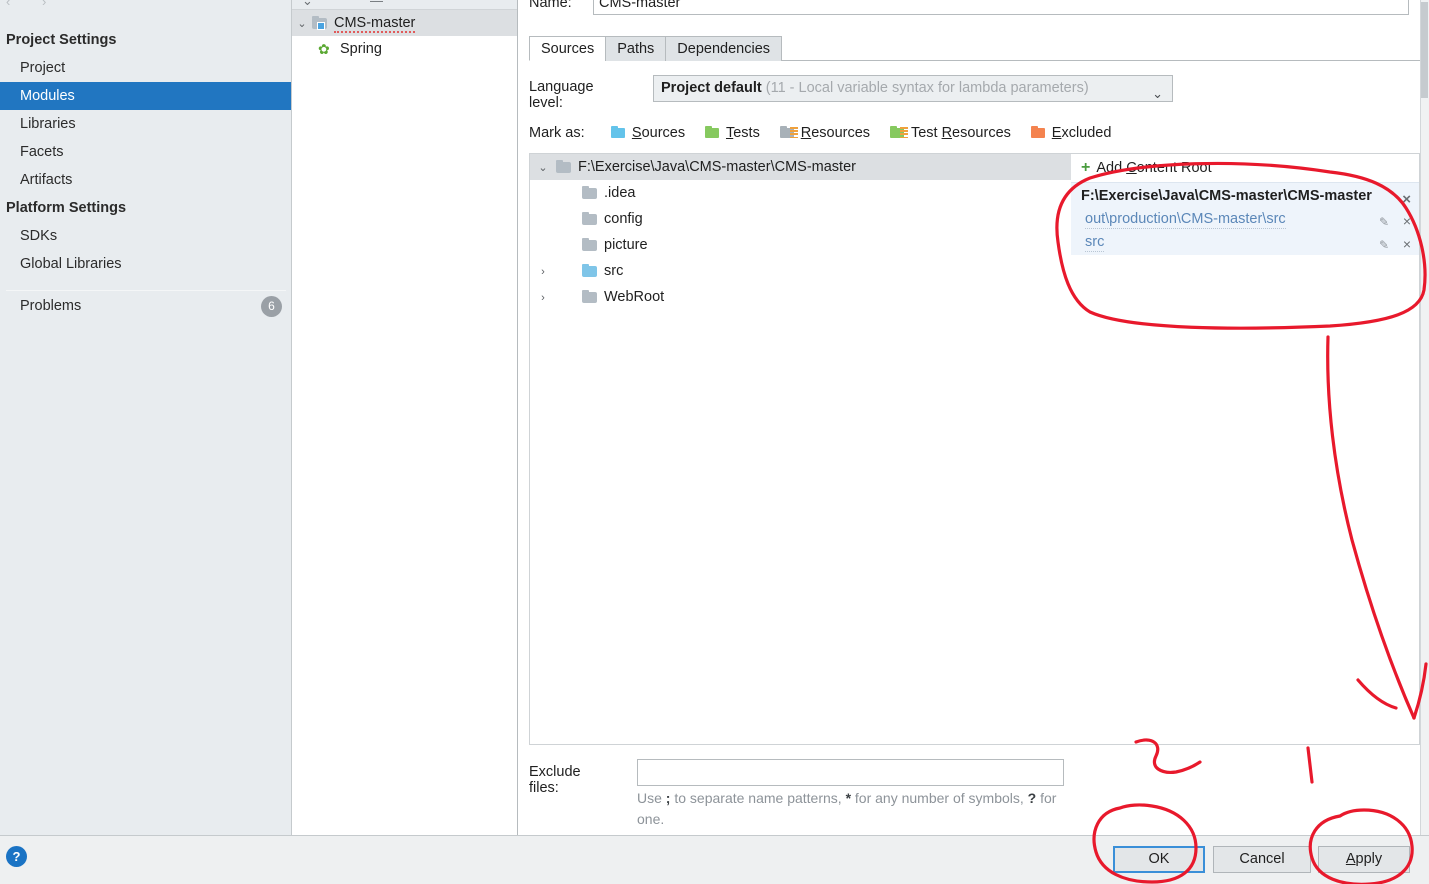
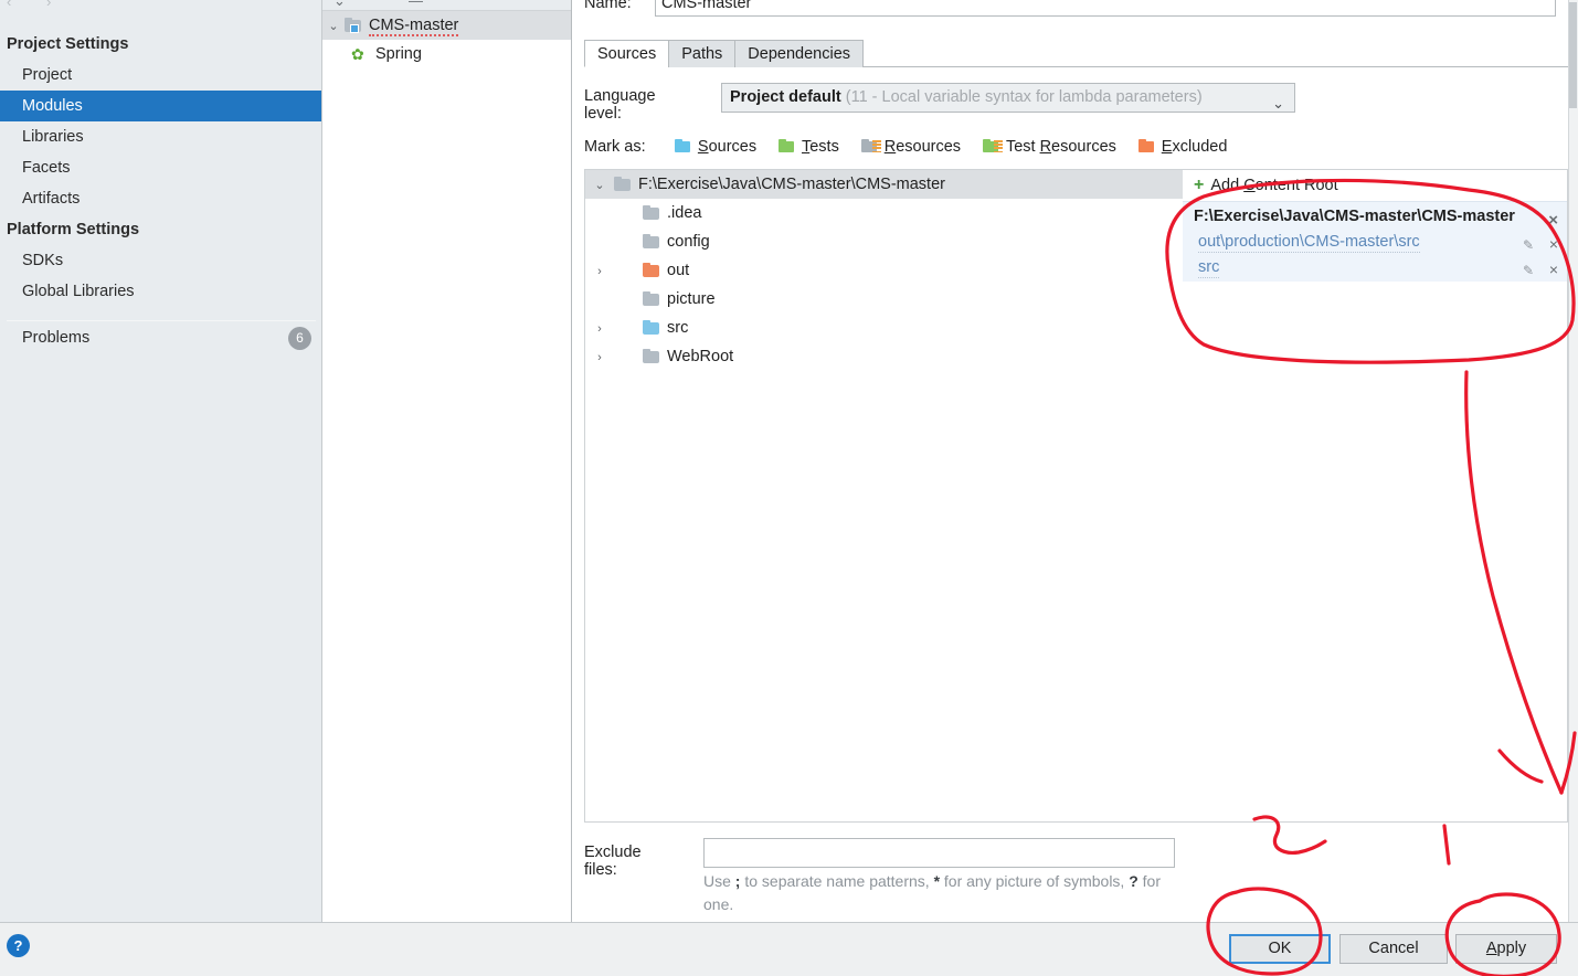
  ‹ ›
  Project Settings
  Project
  Modules
  Libraries
  Facets
  Artifacts
  Platform Settings
  SDKs
  Global Libraries
  Problems
  6
  ⌄
  —
  ⌄ CMS-master
  ✿ Spring
  Name:
  CMS-master
  Sources
  Paths
  Dependencies
  Language level:
  Project default (11 - Local variable syntax for lambda parameters)
  ⌄
  Mark as: Sources Tests Resources Test Resources Excluded
  ⌄ F:\Exercise\Java\CMS-master\CMS-master
  .idea
  config
+ › out
  picture
  › src
  › WebRoot
  + Add tent Root
  F:\Exercise\Java\CMS-master\CMS-master
  ×
  out\production\CMS-master\src
  ✎
  ×
  src
  ✎
  ×
  Exclude files:
- Use ; to separate name patterns, * for any number of symbols, ? for one.
+ Use ; to separate name patterns, * for any picture of symbols, ? for one.
  ?
  OK
  Cancel
  Apply
